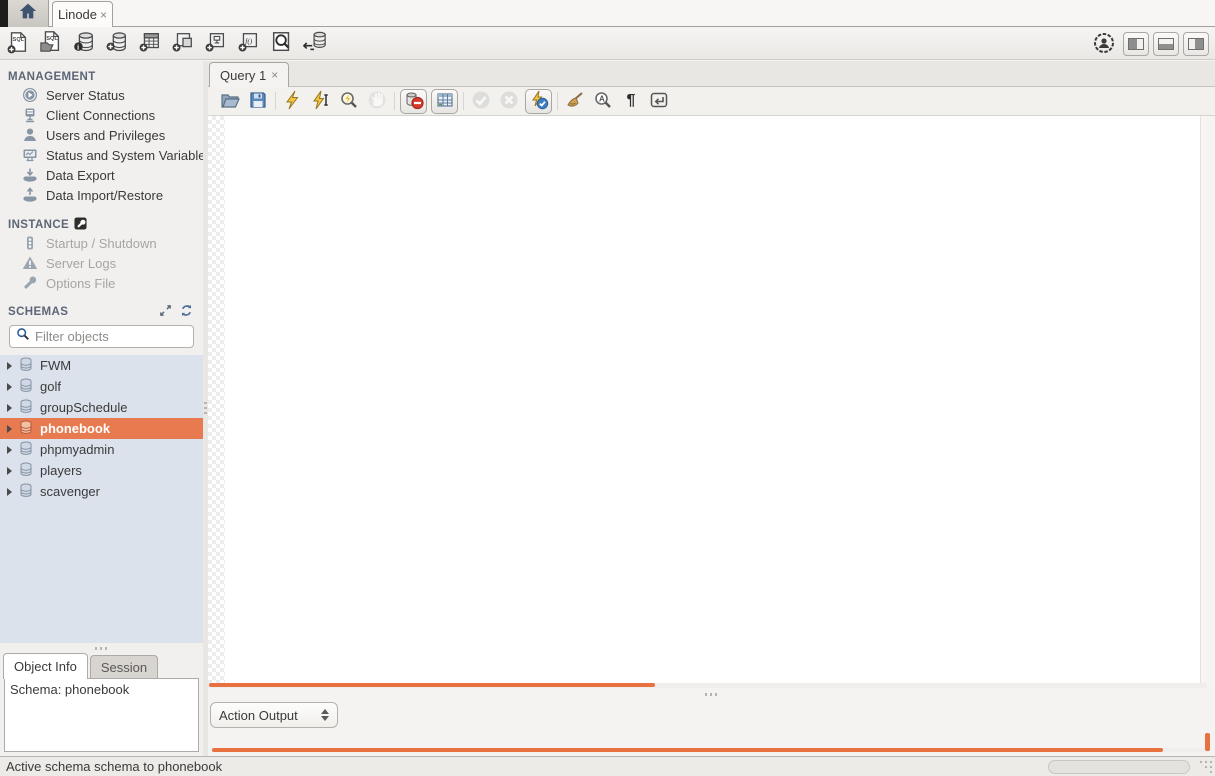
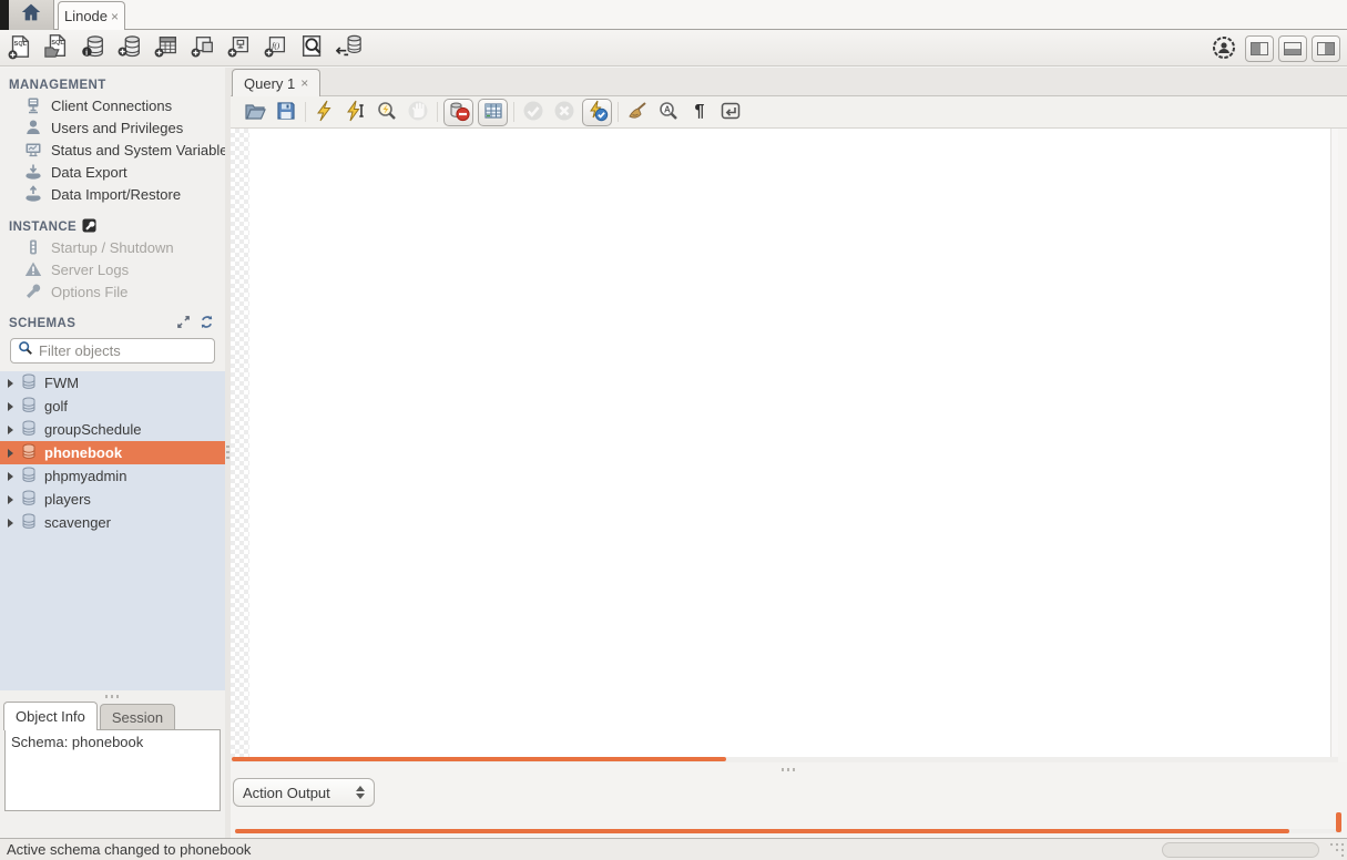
  Linode
  ×
  f()
  MANAGEMENT
- Server Status
  Client Connections
  Users and Privileges
  Status and System Variable
  Data Export
  Data Import/Restore
  INSTANCE
  Startup / Shutdown
  Server Logs
  Options File
  SCHEMAS
  Filter objects
  FWM
  golf
  groupSchedule
  phonebook
  phpmyadmin
  players
  scavenger
  Object Info
  Session
  Schema: phonebook
  Query 1
  ×
  A
  ¶
  Action Output
- Active schema schema to phonebook
+ Active schema changed to phonebook
